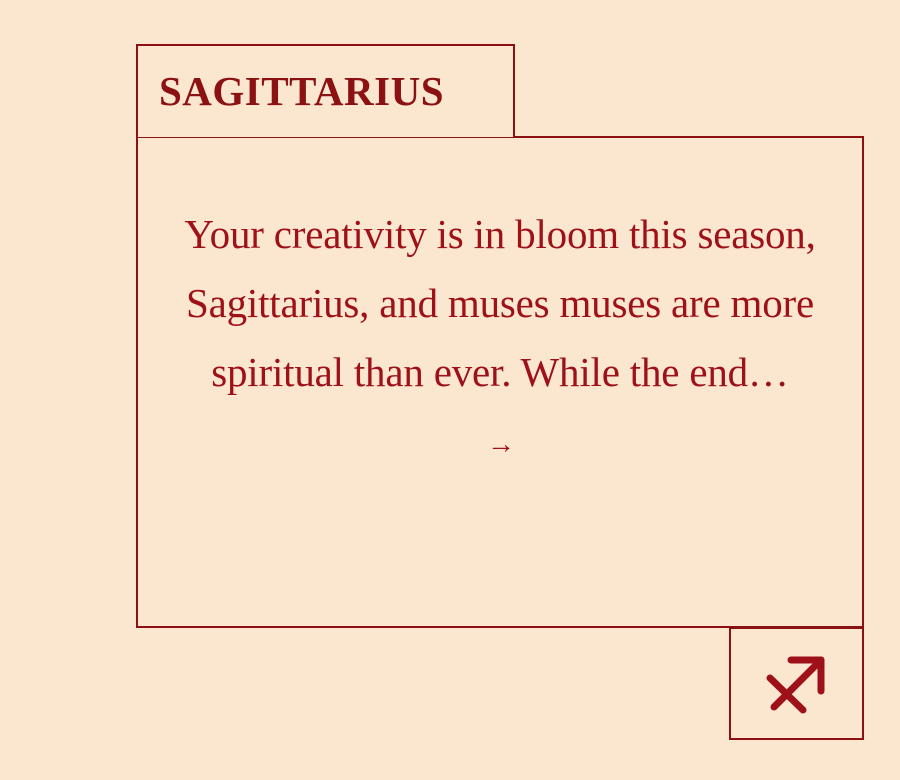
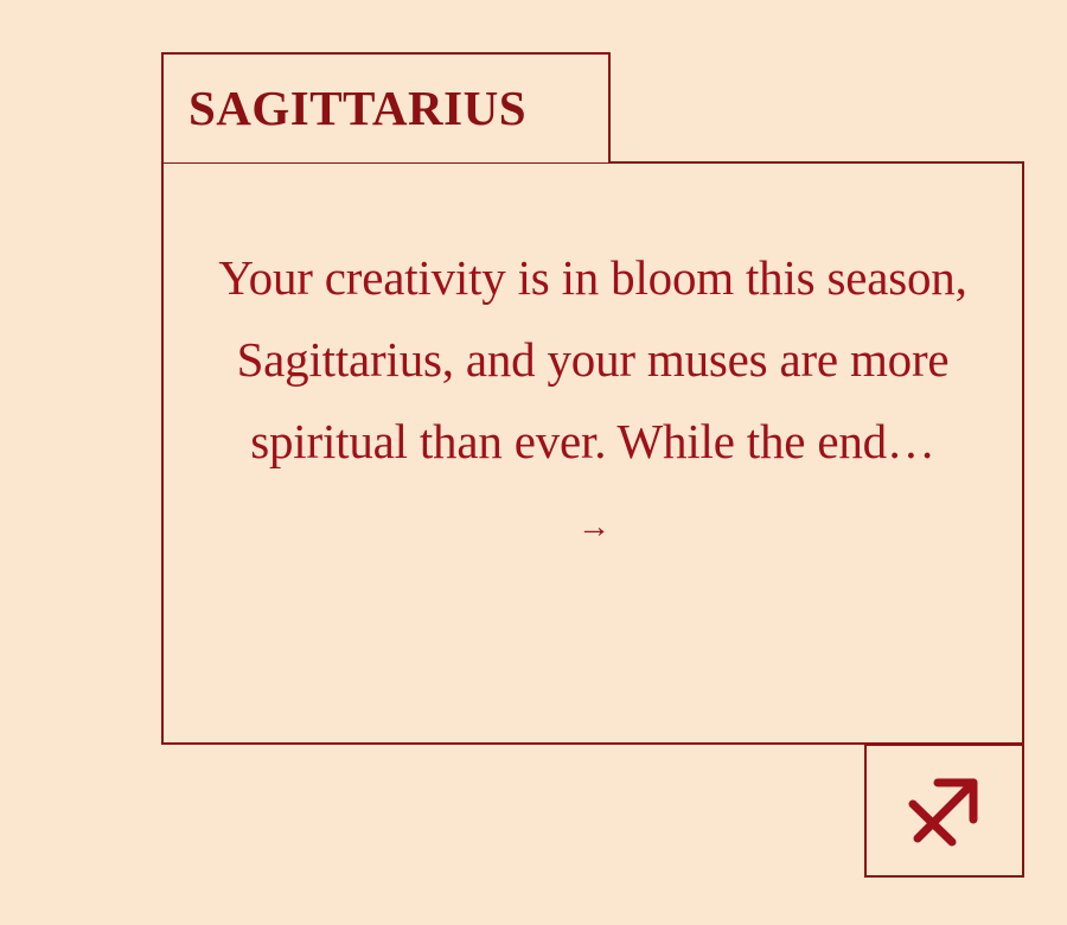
  SAGITTARIUS
- Your creativity is in bloom this season, Sagittarius, and muses muses are more spiritual than ever. While the end…
+ Your creativity is in bloom this season, Sagittarius, and your muses are more spiritual than ever. While the end…
  →
